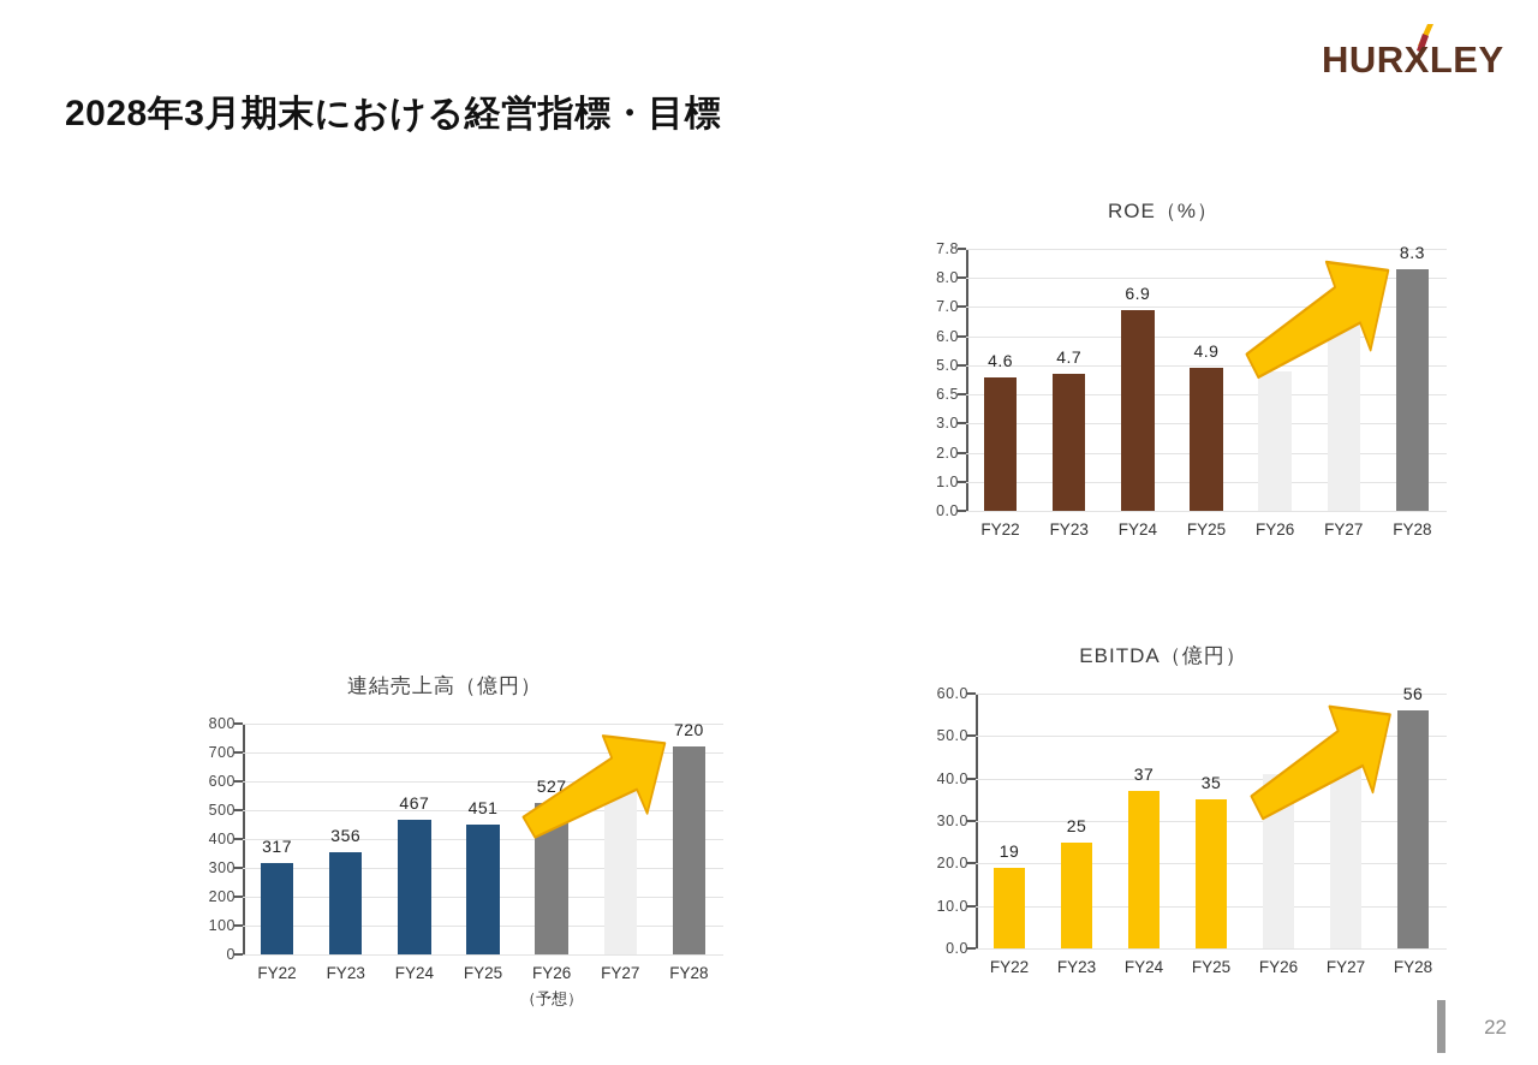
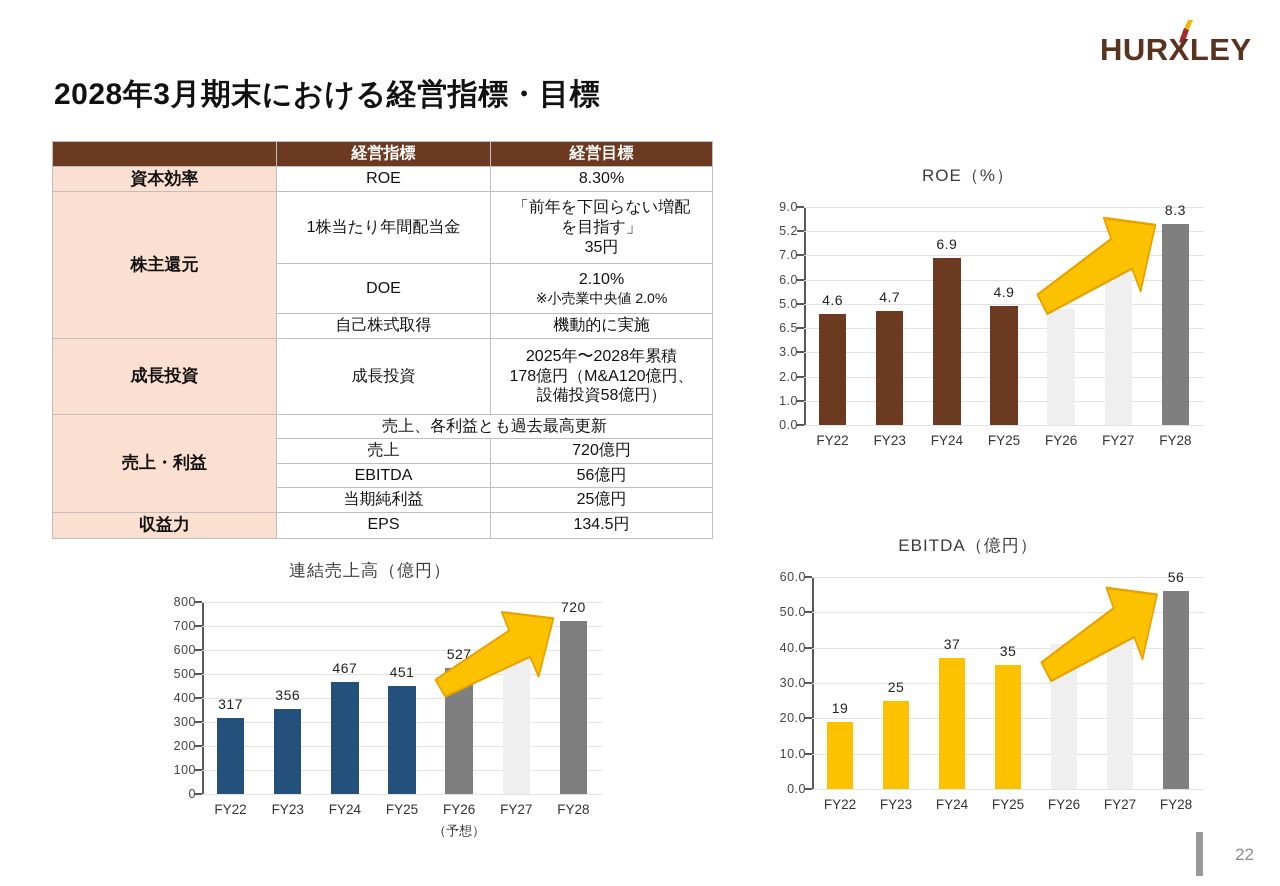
  2028年3月期末における経営指標・目標
  HURXLEY
+ 	経営指標	経営目標
+ 資本効率	ROE	8.30%
+ 株主還元	1株当たり年間配当金	「前年を下回らない増配 を目指す」 35円
+ DOE	2.10% ※小売業中央値 2.0%
+ 自己株式取得	機動的に実施
+ 成長投資	成長投資	2025年〜2028年累積 178億円（M&A120億円、 設備投資58億円）
+ 売上・利益	売上、各利益とも過去最高更新
+ 売上	720億円
+ EBITDA	56億円
+ 当期純利益	25億円
+ 収益力	EPS	134.5円
  ROE（%）
  0.0
  1.0
  2.0
  3.0
  6.5
  5.0
  6.0
  7.0
- 8.0
+ 5.2
- 7.8
+ 9.0
  4.6
  FY22
  4.7
  FY23
  6.9
  FY24
  4.9
  FY25
  FY26
  FY27
  8.3
  FY28
  連結売上高（億円）
  0
  100
  200
  300
  400
  500
  600
  700
  800
  317
  FY22
  356
  FY23
  467
  FY24
  451
  FY25
  527
  FY26
  （予想）
  FY27
  720
  FY28
  EBITDA（億円）
  0.0
  10.0
  20.0
  30.0
  40.0
  50.0
  60.0
  19
  FY22
  25
  FY23
  37
  FY24
  35
  FY25
  FY26
  FY27
  56
  FY28
  22
